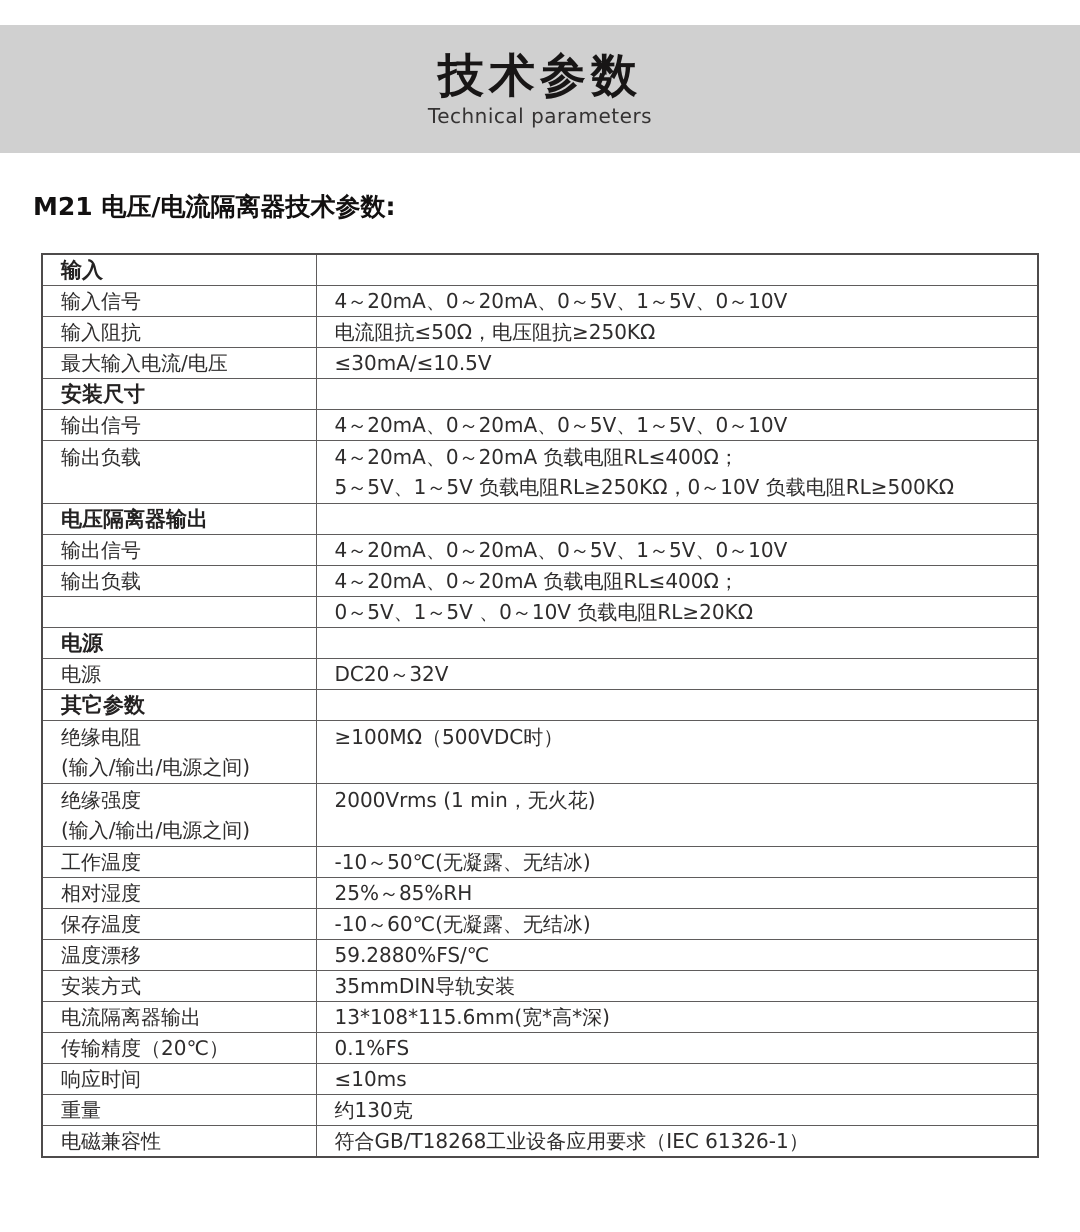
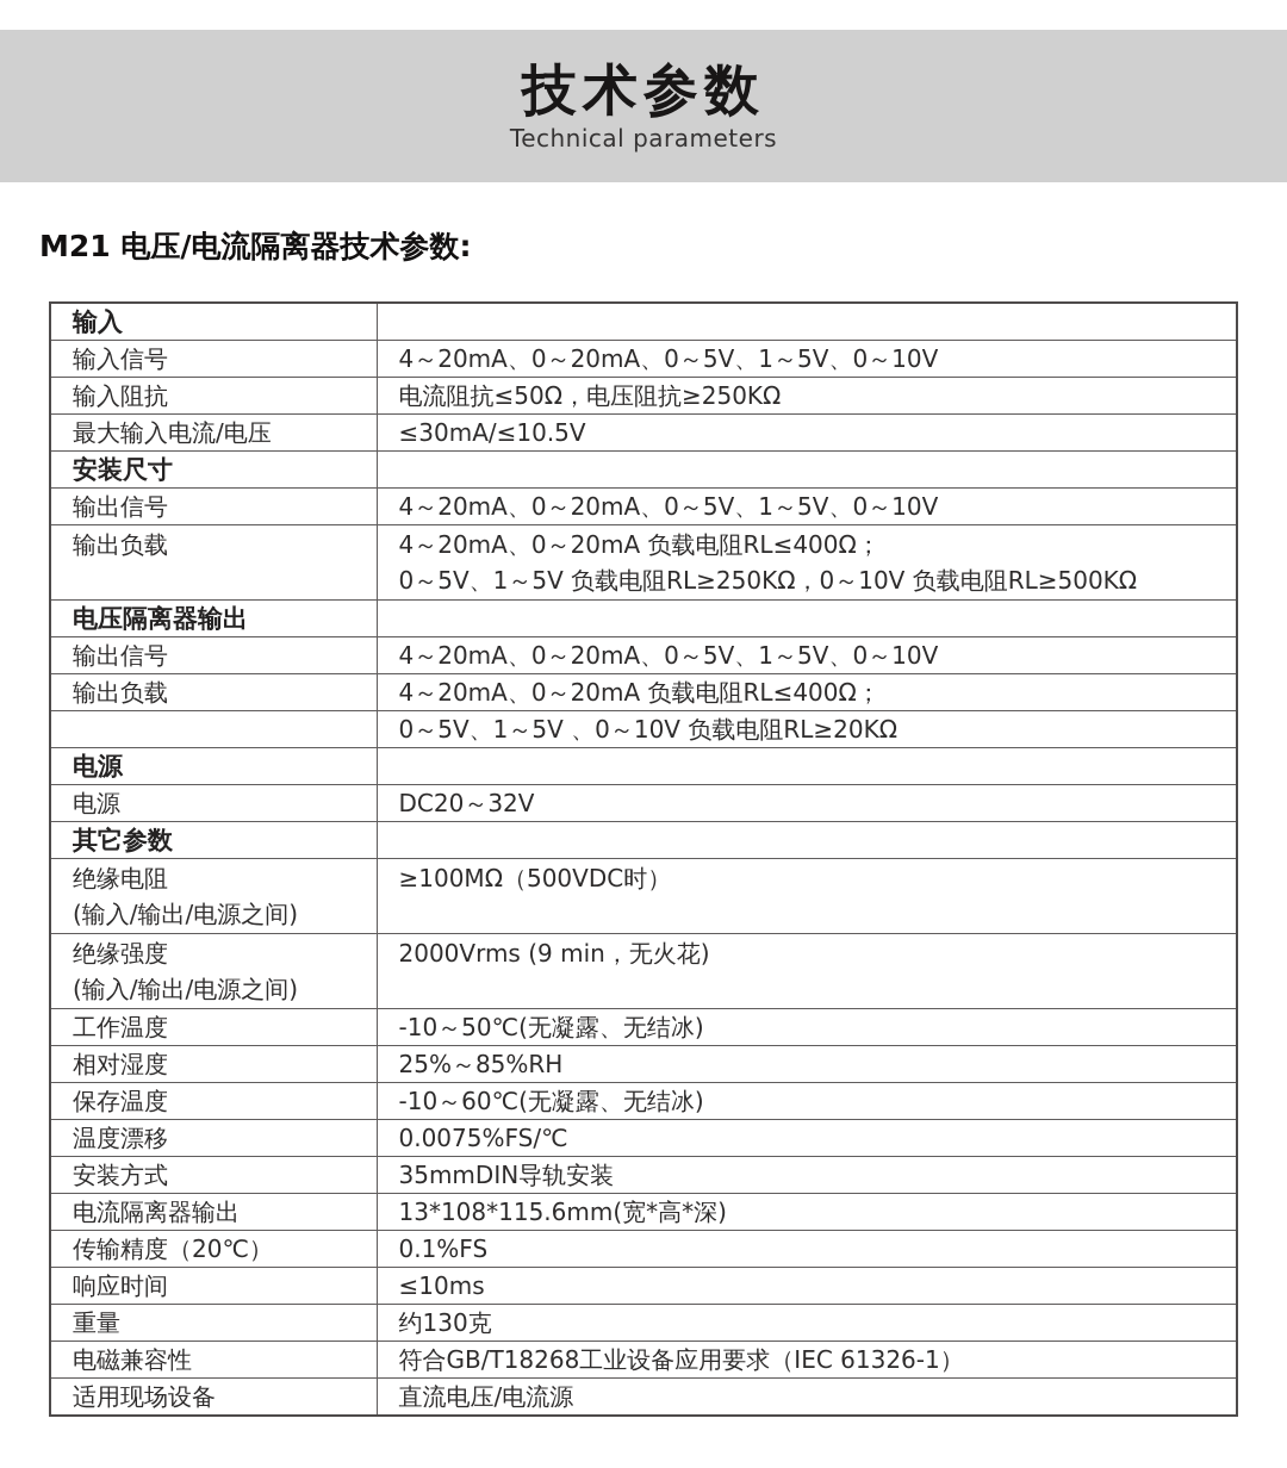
  技术参数
  Technical parameters
  M21 电压/电流隔离器技术参数:
  输入
  输入信号	4～20mA、0～20mA、0～5V、1～5V、0～10V
  输入阻抗	电流阻抗≤50Ω，电压阻抗≥250KΩ
  最大输入电流/电压	≤30mA/≤10.5V
  安装尺寸
  输出信号	4～20mA、0～20mA、0～5V、1～5V、0～10V
- 输出负载	4～20mA、0～20mA 负载电阻RL≤400Ω；5～5V、1～5V 负载电阻RL≥250KΩ，0～10V 负载电阻RL≥500KΩ
+ 输出负载	4～20mA、0～20mA 负载电阻RL≤400Ω；0～5V、1～5V 负载电阻RL≥250KΩ，0～10V 负载电阻RL≥500KΩ
  电压隔离器输出
  输出信号	4～20mA、0～20mA、0～5V、1～5V、0～10V
  输出负载	4～20mA、0～20mA 负载电阻RL≤400Ω；
  	0～5V、1～5V 、0～10V 负载电阻RL≥20KΩ
  电源
  电源	DC20～32V
  其它参数
  绝缘电阻(输入/输出/电源之间)	≥100MΩ（500VDC时）
- 绝缘强度(输入/输出/电源之间)	2000Vrms (1 min，无火花)
+ 绝缘强度(输入/输出/电源之间)	2000Vrms (9 min，无火花)
  工作温度	-10～50℃(无凝露、无结冰)
  相对湿度	25%～85%RH
  保存温度	-10～60℃(无凝露、无结冰)
- 温度漂移	59.2880%FS/℃
+ 温度漂移	0.0075%FS/℃
  安装方式	35mmDIN导轨安装
  电流隔离器输出	13*108*115.6mm(宽*高*深)
  传输精度（20℃）	0.1%FS
  响应时间	≤10ms
  重量	约130克
  电磁兼容性	符合GB/T18268工业设备应用要求（IEC 61326-1）
+ 适用现场设备	直流电压/电流源
